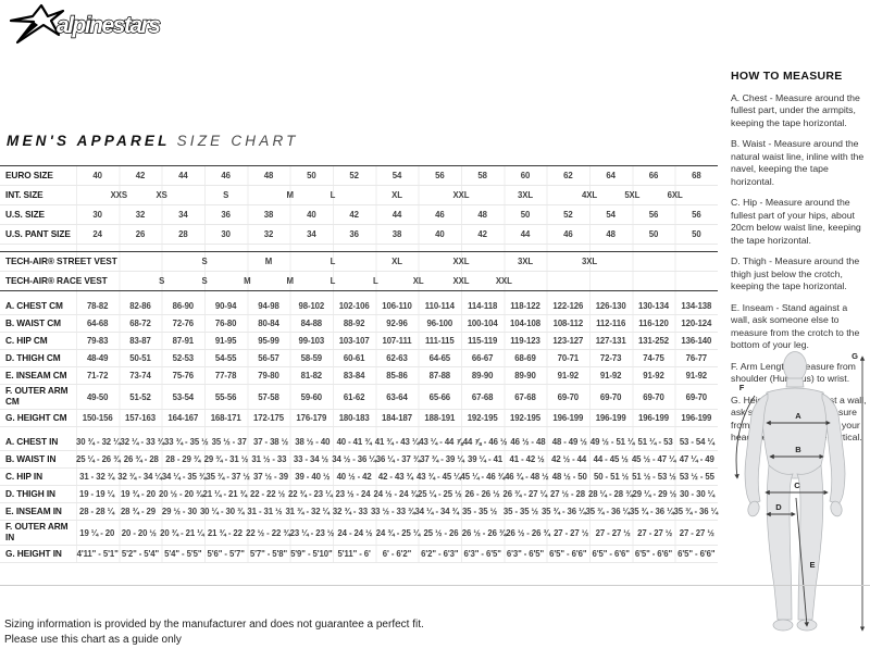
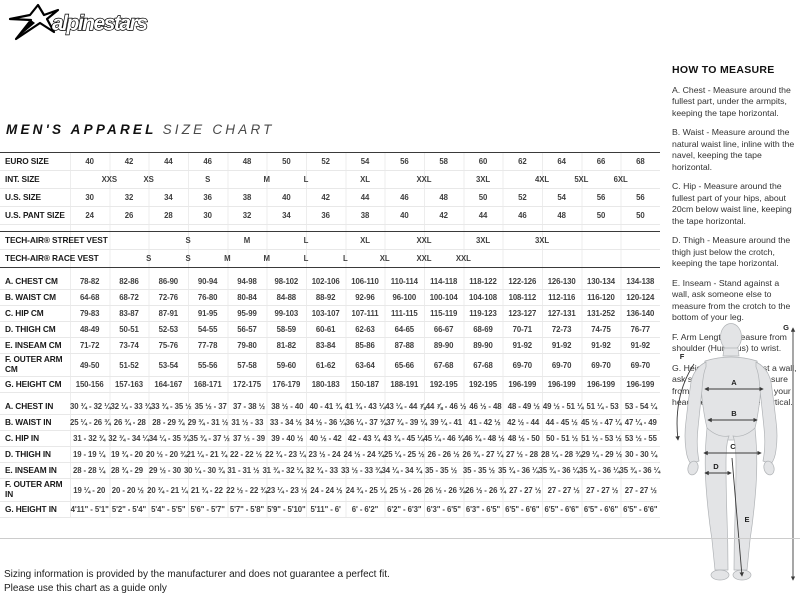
  alpinestars
  MEN'S APPAREL SIZE CHART
  EURO SIZE
  40
  42
  44
  46
  48
  50
  52
  54
  56
  58
  60
  62
  64
  66
  68
  INT. SIZE
  XXS
  XS
  S
  M
  L
  XL
  XXL
  3XL
  4XL
  5XL
  6XL
  U.S. SIZE
  30
  32
  34
  36
  38
  40
  42
  44
  46
  48
  50
  52
  54
  56
  56
  U.S. PANT SIZE
  24
  26
  28
  30
  32
  34
  36
  38
  40
  42
  44
  46
  48
  50
  50
  TECH-AIR® STREET VEST
  S
  M
  L
  XL
  XXL
  3XL
  3XL
  TECH-AIR® RACE VEST
  S
  S
  M
  M
  L
  L
  XL
  XXL
  XXL
  A. CHEST CM
  78-82
  82-86
  86-90
  90-94
  94-98
  98-102
  102-106
  106-110
  110-114
  114-118
  118-122
  122-126
  126-130
  130-134
  134-138
  B. WAIST CM
  64-68
  68-72
  72-76
  76-80
  80-84
  84-88
  88-92
  92-96
  96-100
  100-104
  104-108
  108-112
  112-116
  116-120
  120-124
  C. HIP CM
  79-83
  83-87
  87-91
  91-95
  95-99
  99-103
  103-107
  107-111
  111-115
  115-119
  119-123
  123-127
  127-131
  131-252
  136-140
  D. THIGH CM
  48-49
  50-51
  52-53
  54-55
  56-57
  58-59
  60-61
  62-63
  64-65
  66-67
  68-69
  70-71
  72-73
  74-75
  76-77
  E. INSEAM CM
  71-72
  73-74
  75-76
  77-78
  79-80
  81-82
  83-84
  85-86
  87-88
  89-90
  89-90
  91-92
  91-92
  91-92
  91-92
  F. OUTER ARM CM
  49-50
  51-52
  53-54
  55-56
  57-58
  59-60
  61-62
  63-64
  65-66
  67-68
  67-68
  69-70
  69-70
  69-70
  69-70
  G. HEIGHT CM
  150-156
  157-163
  164-167
  168-171
  172-175
  176-179
  180-183
- 184-187
+ 150-187
  188-191
  192-195
  192-195
  196-199
  196-199
  196-199
  196-199
  A. CHEST IN
  30 ¾ - 32 ¼
  32 ¼ - 33 ¾
  33 ¾ - 35 ½
  35 ½ - 37
  37 - 38 ½
  38 ½ - 40
  40 - 41 ¾
  41 ¾ - 43 ¼
  43 ¼ - 44 ⅞
  44 ⅞ - 46 ½
  46 ½ - 48
  48 - 49 ½
  49 ½ - 51 ¼
  51 ¼ - 53
  53 - 54 ¼
  B. WAIST IN
  25 ¼ - 26 ¾
  26 ¾ - 28
  28 - 29 ¾
  29 ¾ - 31 ½
  31 ½ - 33
  33 - 34 ½
  34 ½ - 36 ¼
  36 ¼ - 37 ¾
  37 ¾ - 39 ¼
  39 ¼ - 41
  41 - 42 ½
  42 ½ - 44
  44 - 45 ½
  45 ½ - 47 ¼
  47 ¼ - 49
  C. HIP IN
  31 - 32 ¾
  32 ¾ - 34 ¼
  34 ¼ - 35 ¾
  35 ¾ - 37 ½
  37 ½ - 39
  39 - 40 ½
  40 ½ - 42
  42 - 43 ¾
  43 ¾ - 45 ¼
  45 ¼ - 46 ¾
  46 ¾ - 48 ½
  48 ½ - 50
  50 - 51 ½
  51 ½ - 53 ½
  53 ½ - 55
  D. THIGH IN
  19 - 19 ¼
  19 ¾ - 20
  20 ½ - 20 ¾
  21 ¼ - 21 ¾
  22 - 22 ½
  22 ¾ - 23 ¼
  23 ½ - 24
  24 ½ - 24 ¾
  25 ¼ - 25 ½
  26 - 26 ½
  26 ¾ - 27 ¼
  27 ½ - 28
  28 ¼ - 28 ¾
  29 ¼ - 29 ½
  30 - 30 ¼
  E. INSEAM IN
  28 - 28 ¼
  28 ¾ - 29
  29 ½ - 30
  30 ¼ - 30 ¾
  31 - 31 ½
  31 ¾ - 32 ¼
  32 ¾ - 33
  33 ½ - 33 ¾
  34 ¼ - 34 ¾
  35 - 35 ½
  35 - 35 ½
  35 ¾ - 36 ¼
  35 ¾ - 36 ¼
  35 ¾ - 36 ¼
  35 ¾ - 36 ¼
  F. OUTER ARM IN
  19 ¼ - 20
  20 - 20 ½
  20 ¾ - 21 ¼
  21 ¾ - 22
  22 ½ - 22 ¾
  23 ¼ - 23 ½
  24 - 24 ½
  24 ¾ - 25 ¼
  25 ½ - 26
  26 ½ - 26 ¾
  26 ½ - 26 ¾
  27 - 27 ½
  27 - 27 ½
  27 - 27 ½
  27 - 27 ½
  G. HEIGHT IN
  4'11" - 5'1"
  5'2" - 5'4"
  5'4" - 5'5"
  5'6" - 5'7"
  5'7" - 5'8"
  5'9" - 5'10"
  5'11" - 6'
  6' - 6'2"
  6'2" - 6'3"
  6'3" - 6'5"
  6'3" - 6'5"
  6'5" - 6'6"
  6'5" - 6'6"
  6'5" - 6'6"
  6'5" - 6'6"
  HOW TO MEASURE
  A. Chest - Measure around the fullest part, under the armpits, keeping the tape horizontal.
  B. Waist - Measure around the natural waist line, inline with the navel, keeping the tape horizontal.
  C. Hip - Measure around the fullest part of your hips, about 20cm below waist line, keeping the tape horizontal.
  D. Thigh - Measure around the thigh just below the crotch, keeping the tape horizontal.
  E. Inseam - Stand against a wall, ask someone else to measure from the crotch to the bottom of your leg.
  F. Arm Lengteasure from shoulder (Huus) to wrist.
  A
  B
  C
  D
  E
  F
  G
  Sizing information is provided by the manufacturer and does not guarantee a perfect fit.
  Please use this chart as a guide only
